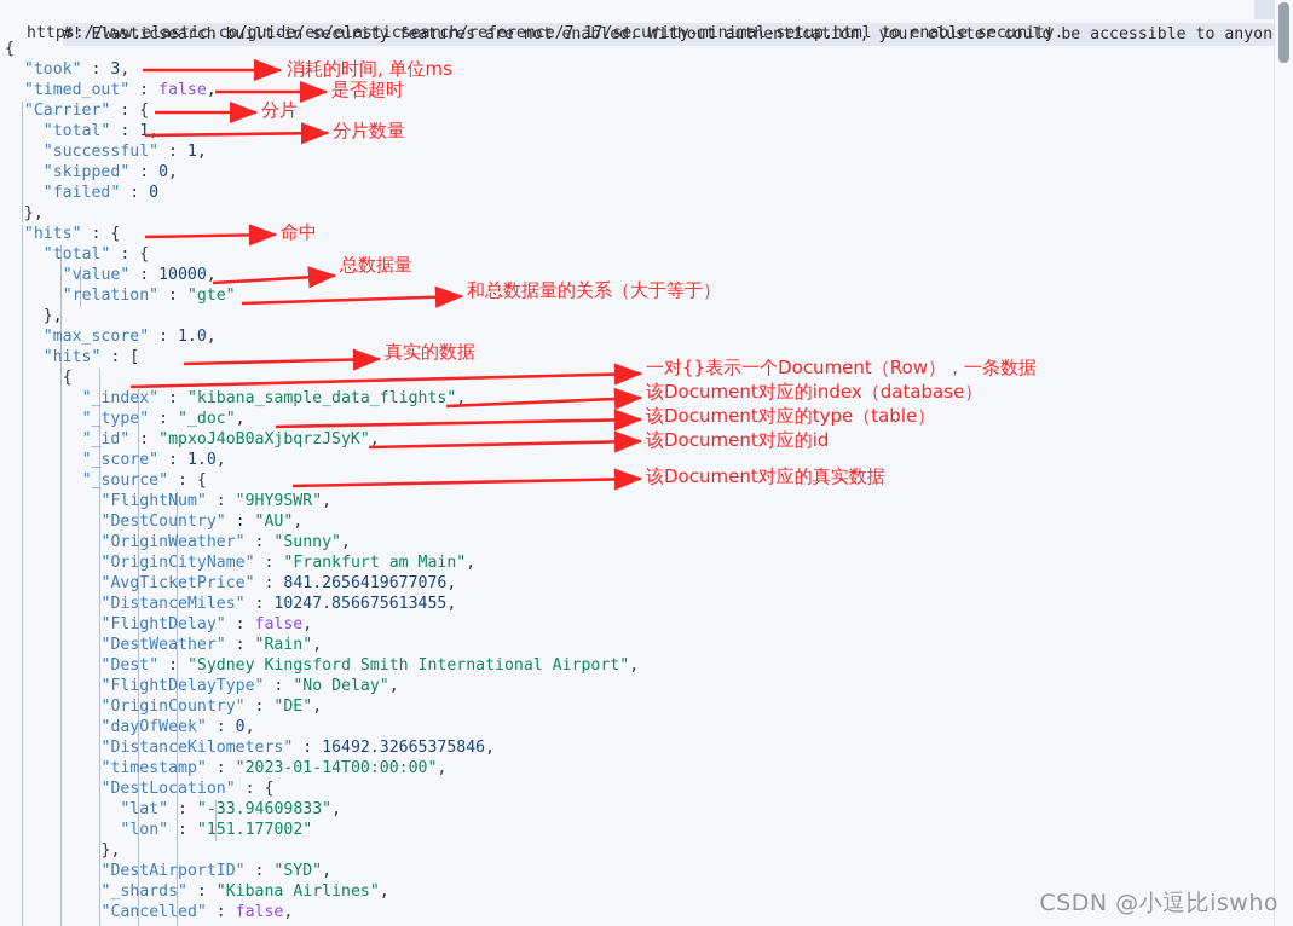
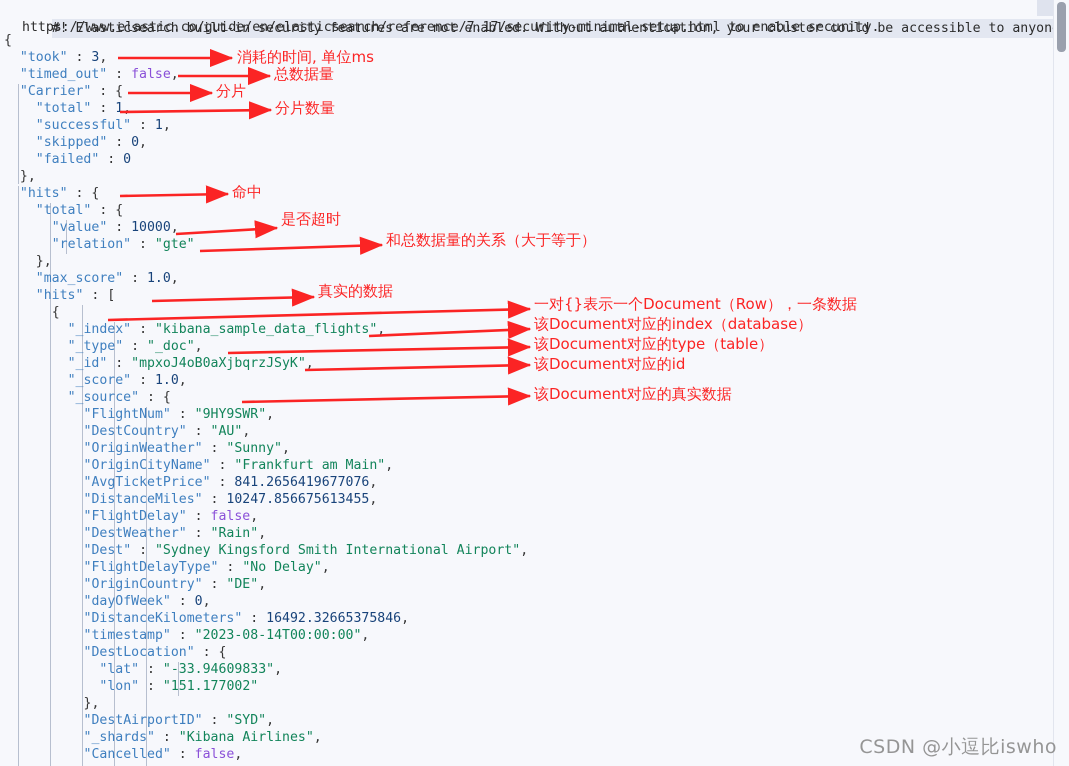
  #! Elasticsearch built-in security features are not enabled. Without authentication, your cluster could be accessible to anyon
  https://www.elastic.co/guide/en/elasticsearch/reference/7.17/security-minimal-setup.html to enable security.
  {
  "took" : 3,
  "timed_out" : false,
  "Carrier" : {
  "total" : 1,
  "successful" : 1,
  "skipped" : 0,
  "failed" : 0
  },
  "hits" : {
  "total" : {
  "value" : 10000,
  "relation" : "gte"
  },
  "max_score" : 1.0,
  "hits" : [
  {
  "_index" : "kibana_sample_data_flights",
  "_type" : "_doc",
  "_id" : "mpxoJ4oB0aXjbqrzJSyK",
  "_score" : 1.0,
  "_source" : {
  "FlightNum" : "9HY9SWR",
  "DestCountry" : "AU",
  "OriginWeather" : "Sunny",
  "OriginCityName" : "Frankfurt am Main",
  "AvgTicketPrice" : 841.2656419677076,
  "DistanceMiles" : 10247.856675613455,
  "FlightDelay" : false,
  "DestWeather" : "Rain",
  "Dest" : "Sydney Kingsford Smith International Airport",
  "FlightDelayType" : "No Delay",
  "OriginCountry" : "DE",
  "dayOfWeek" : 0,
  "DistanceKilometers" : 16492.32665375846,
- "timestamp" : "2023-01-14T00:00:00",
+ "timestamp" : "2023-08-14T00:00:00",
  "DestLocation" : {
  "lat" : "-33.94609833",
  "lon" : "151.177002"
  },
  "DestAirportID" : "SYD",
  "_shards" : "Kibana Airlines",
  "Cancelled" : false,
  消耗的时间, 单位ms
- 是否超时
+ 总数据量
  分片
  分片数量
  命中
- 总数据量
+ 是否超时
  和总数据量的关系（大于等于）
  真实的数据
  一对{}表示一个Document（Row），一条数据
  该Document对应的index（database）
  该Document对应的type（table）
  该Document对应的id
  该Document对应的真实数据
  CSDN @小逗比iswho
